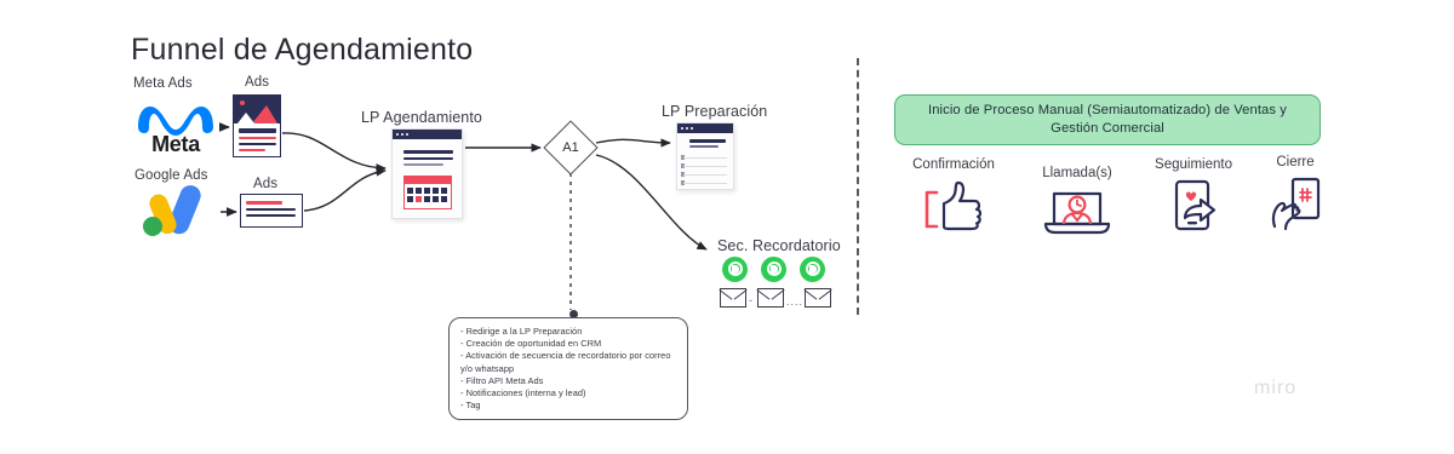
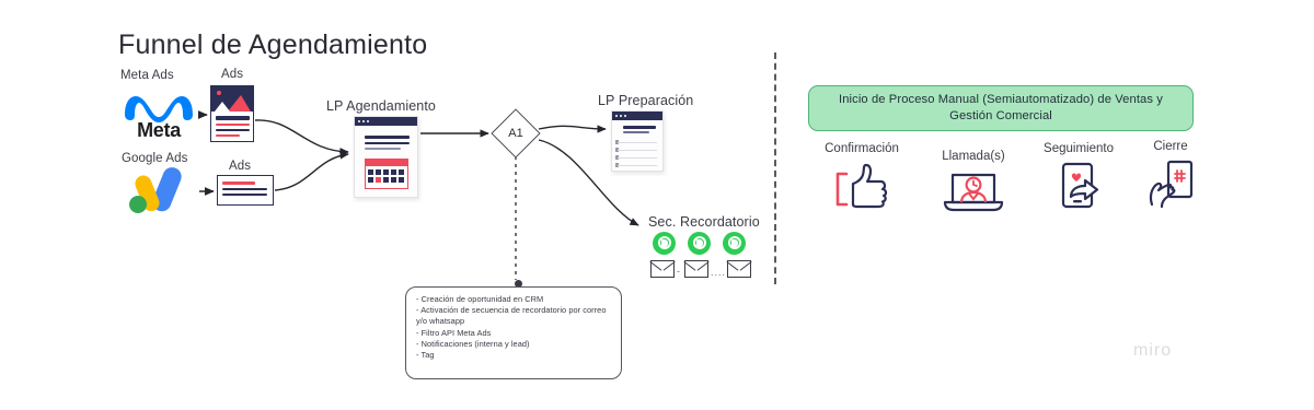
  Funnel de Agendamiento
  Meta Ads
  Meta
  Ads
  Google Ads
  Ads
  LP Agendamiento
  A1
  LP Preparación
  Sec. Recordatorio
  -
  ....
- - Redirige a la LP Preparación
  - Creación de oportunidad en CRM
  - Activación de secuencia de recordatorio por correo y/o whatsapp
  - Filtro API Meta Ads
  - Notificaciones (interna y lead)
  - Tag
  Inicio de Proceso Manual (Semiautomatizado) de Ventas y Gestión Comercial
  Confirmación
  Llamada(s)
  Seguimiento
  Cierre
  miro
